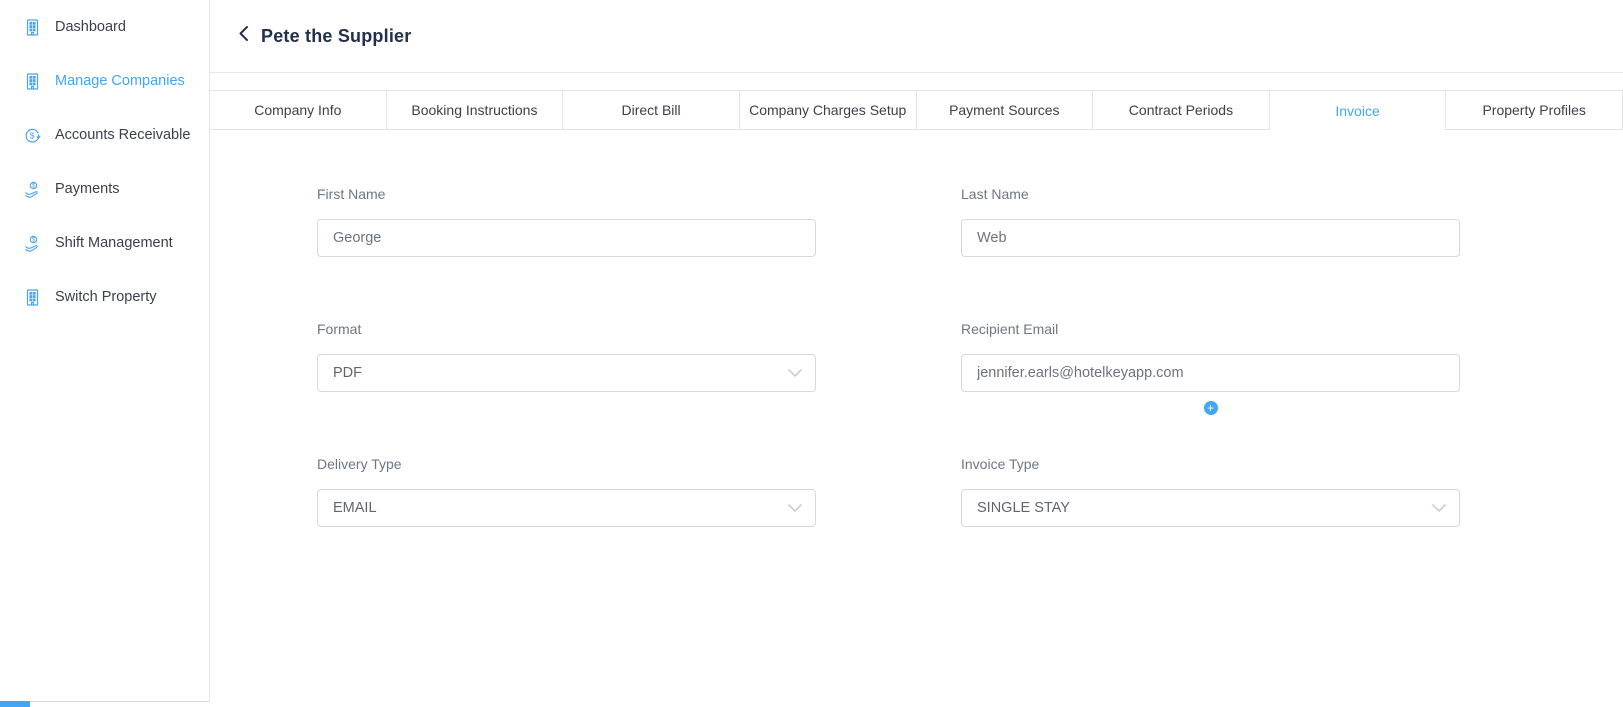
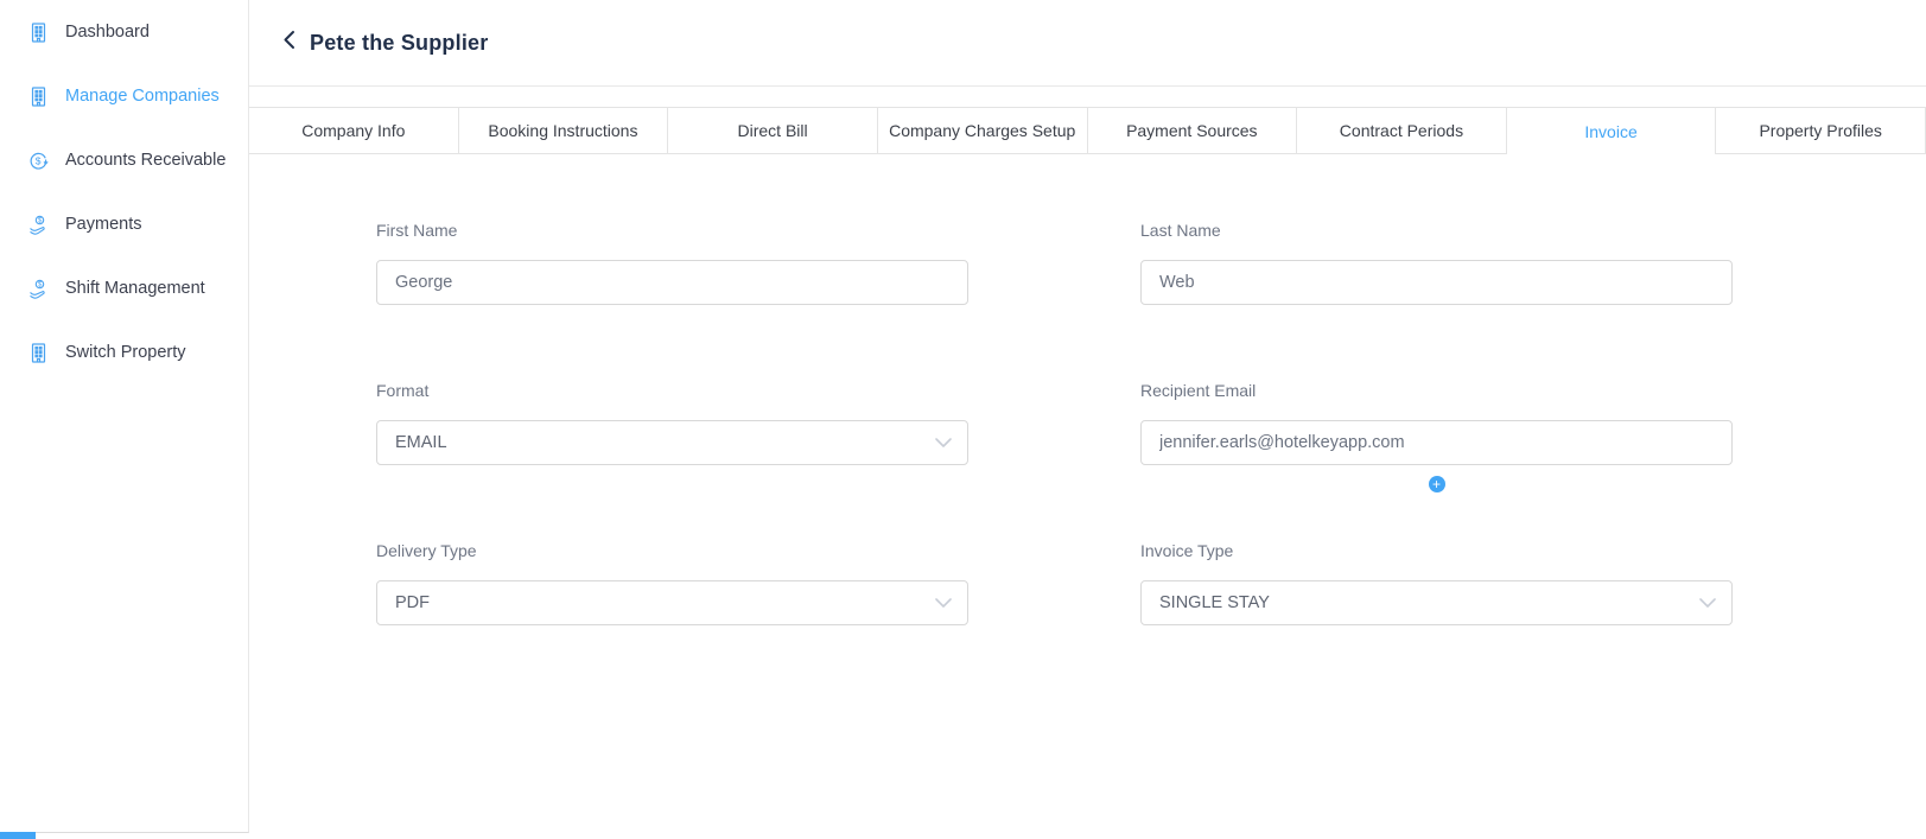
  Dashboard
  Manage Companies
  $
  Accounts Receivable
  Payments
  Shift Management
  Switch Property
  Pete the Supplier
  Company Info
  Booking Instructions
  Direct Bill
  Company Charges Setup
  Payment Sources
  Contract Periods
  Invoice
  Property Profiles
  First Name
  George
  Last Name
  Web
  Format
- PDF
+ EMAIL
  Recipient Email
  jennifer.earls@hotelkeyapp.com
  +
  Delivery Type
- EMAIL
+ PDF
  Invoice Type
  SINGLE STAY
